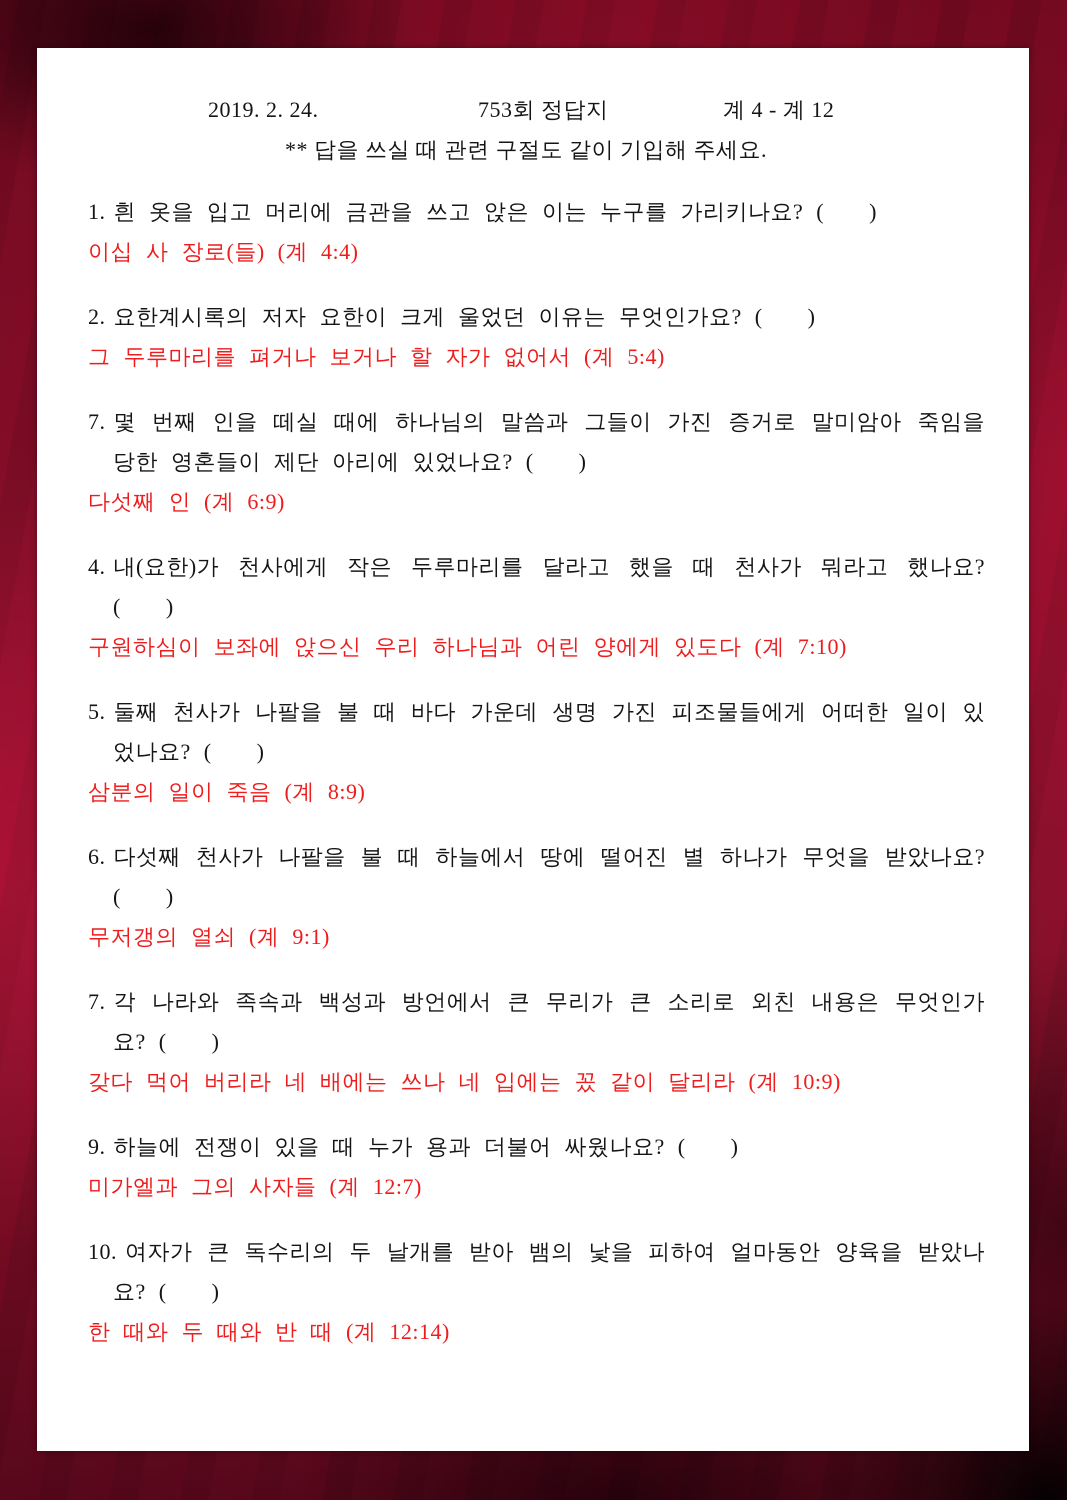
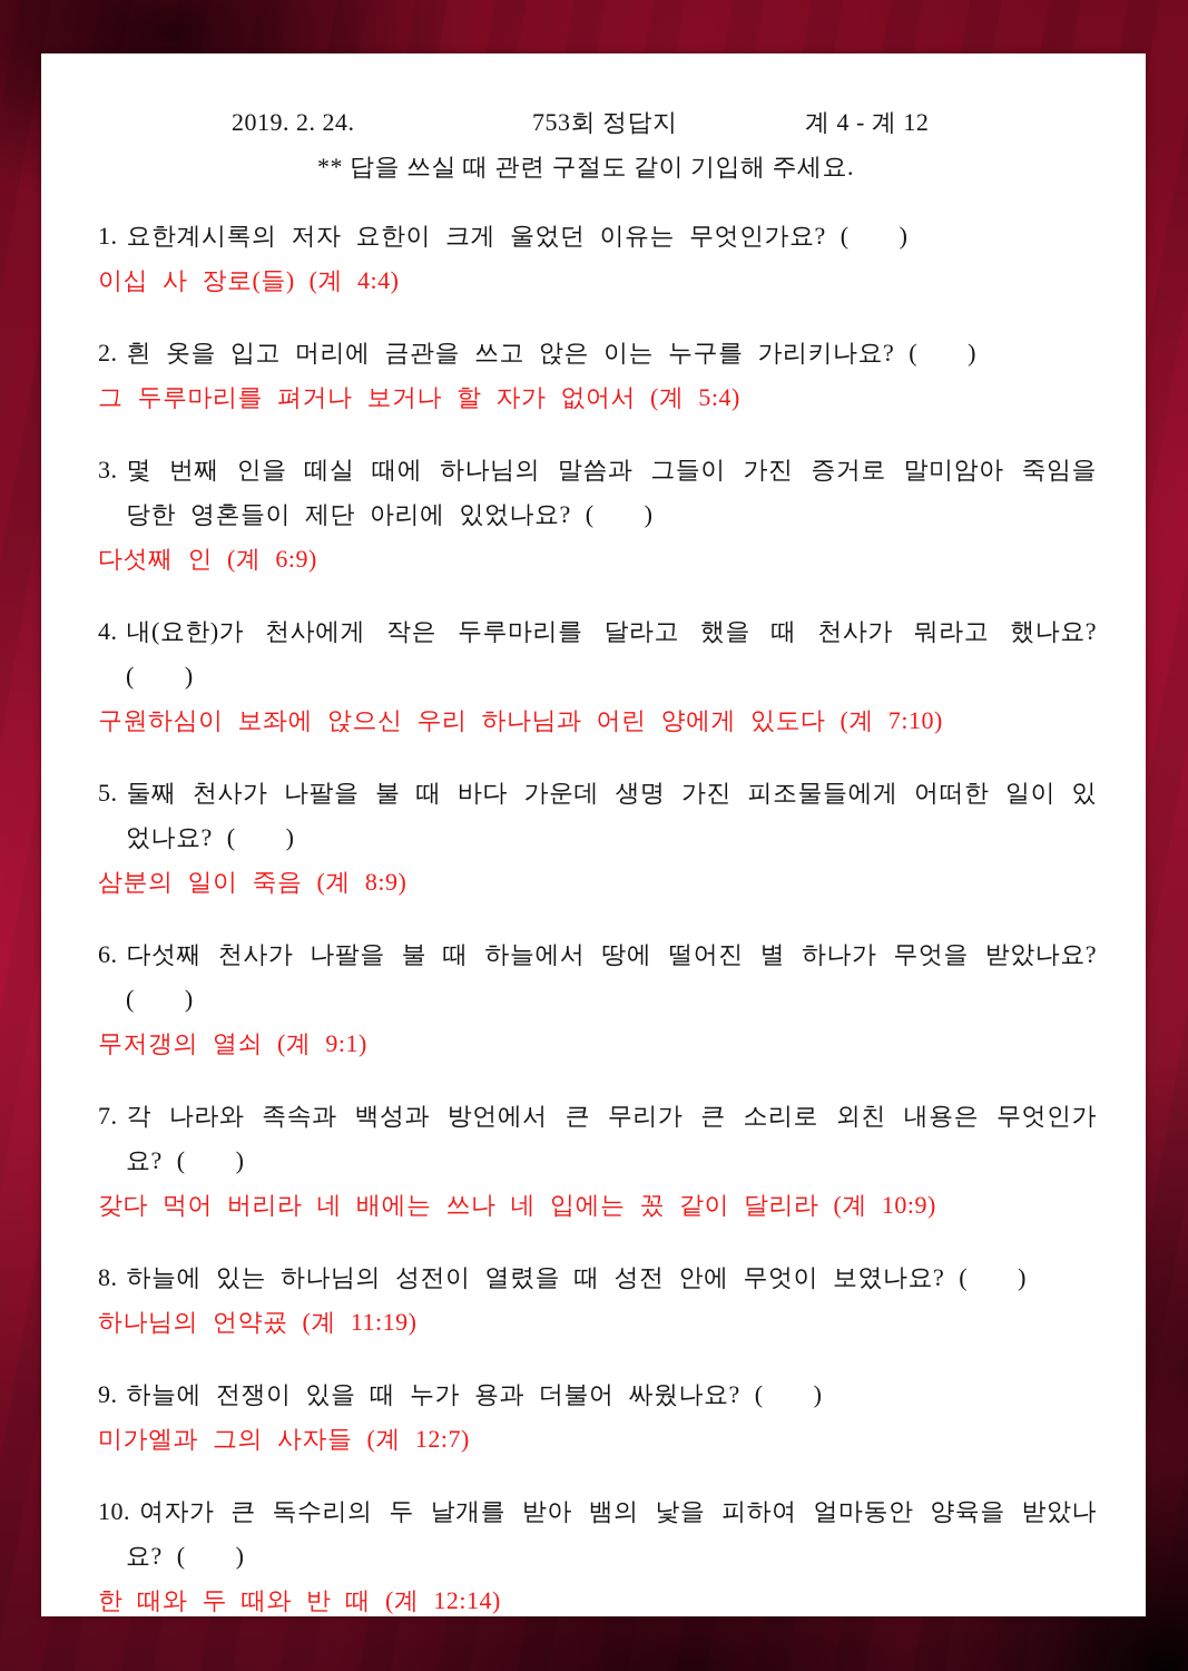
  2019. 2. 24.
  753회 정답지
  계 4 - 계 12
  ** 답을 쓰실 때 관련 구절도 같이 기입해 주세요.
- 1. 흰 옷을 입고 머리에 금관을 쓰고 앉은 이는 누구를 가리키나요? ( )
+ 1. 요한계시록의 저자 요한이 크게 울었던 이유는 무엇인가요? ( )
  이십 사 장로(들) (계 4:4)
- 2. 요한계시록의 저자 요한이 크게 울었던 이유는 무엇인가요? ( )
+ 2. 흰 옷을 입고 머리에 금관을 쓰고 앉은 이는 누구를 가리키나요? ( )
  그 두루마리를 펴거나 보거나 할 자가 없어서 (계 5:4)
- 7. 몇 번째 인을 떼실 때에 하나님의 말씀과 그들이 가진 증거로 말미암아 죽임을 당한 영혼들이 제단 아리에 있었나요? ( )
+ 3. 몇 번째 인을 떼실 때에 하나님의 말씀과 그들이 가진 증거로 말미암아 죽임을 당한 영혼들이 제단 아리에 있었나요? ( )
  다섯째 인 (계 6:9)
  4. 내(요한)가 천사에게 작은 두루마리를 달라고 했을 때 천사가 뭐라고 했나요? ( )
  구원하심이 보좌에 앉으신 우리 하나님과 어린 양에게 있도다 (계 7:10)
  5. 둘째 천사가 나팔을 불 때 바다 가운데 생명 가진 피조물들에게 어떠한 일이 있었나요? ( )
  삼분의 일이 죽음 (계 8:9)
  6. 다섯째 천사가 나팔을 불 때 하늘에서 땅에 떨어진 별 하나가 무엇을 받았나요? ( )
  무저갱의 열쇠 (계 9:1)
  7. 각 나라와 족속과 백성과 방언에서 큰 무리가 큰 소리로 외친 내용은 무엇인가요? ( )
  갖다 먹어 버리라 네 배에는 쓰나 네 입에는 꽀 같이 달리라 (계 10:9)
+ 8. 하늘에 있는 하나님의 성전이 열렸을 때 성전 안에 무엇이 보였나요? ( )
+ 하나님의 언약굤 (계 11:19)
  9. 하늘에 전쟁이 있을 때 누가 용과 더불어 싸웠나요? ( )
  미가엘과 그의 사자들 (계 12:7)
  10. 여자가 큰 독수리의 두 날개를 받아 뱀의 낯을 피하여 얼마동안 양육을 받았나요? ( )
  한 때와 두 때와 반 때 (계 12:14)
